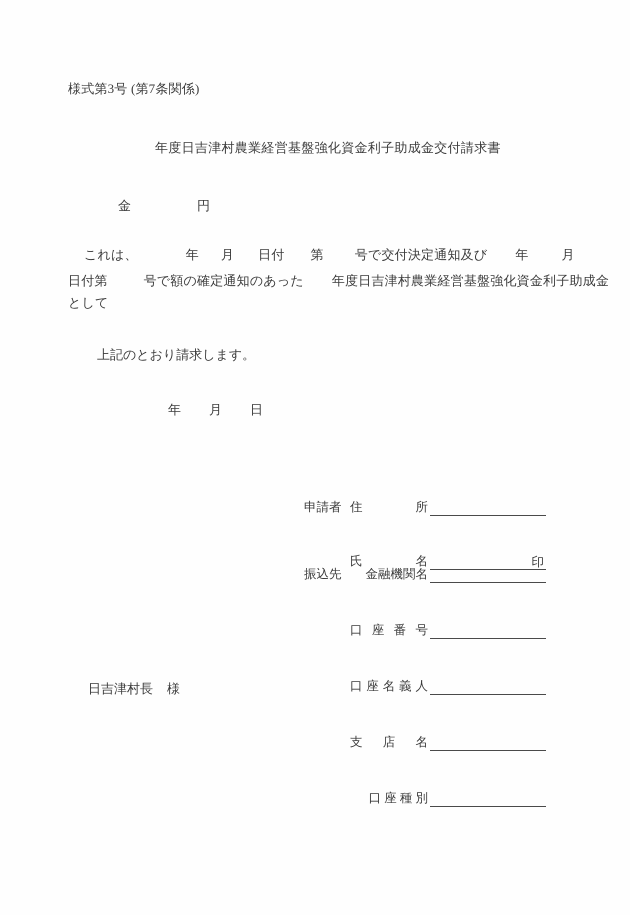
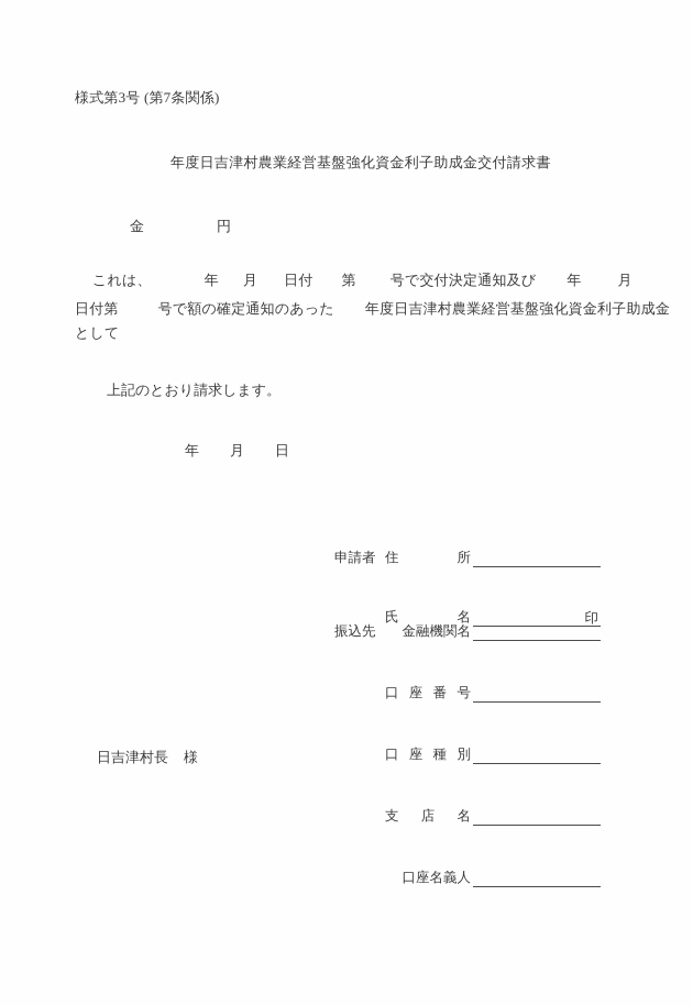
  様式第3号 (第7条関係)
  年度日吉津村農業経営基盤強化資金利子助成金交付請求書
  金 円
  これは、 年 月 日付 第 号で交付決定通知及び 年 月
  日付第 号で額の確定通知のあった 年度日吉津村農業経営基盤強化資金利子助成金
  として
  上記のとおり請求します。
  年 月 日
  申請者
  住 所
  氏 名
  印
  振込先
  金融機関名
  口 座 番 号
- 口座名義人
+ 口 座 種 別
  支 店 名
- 口 座 種 別
+ 口座名義人
  日吉津村長 様
